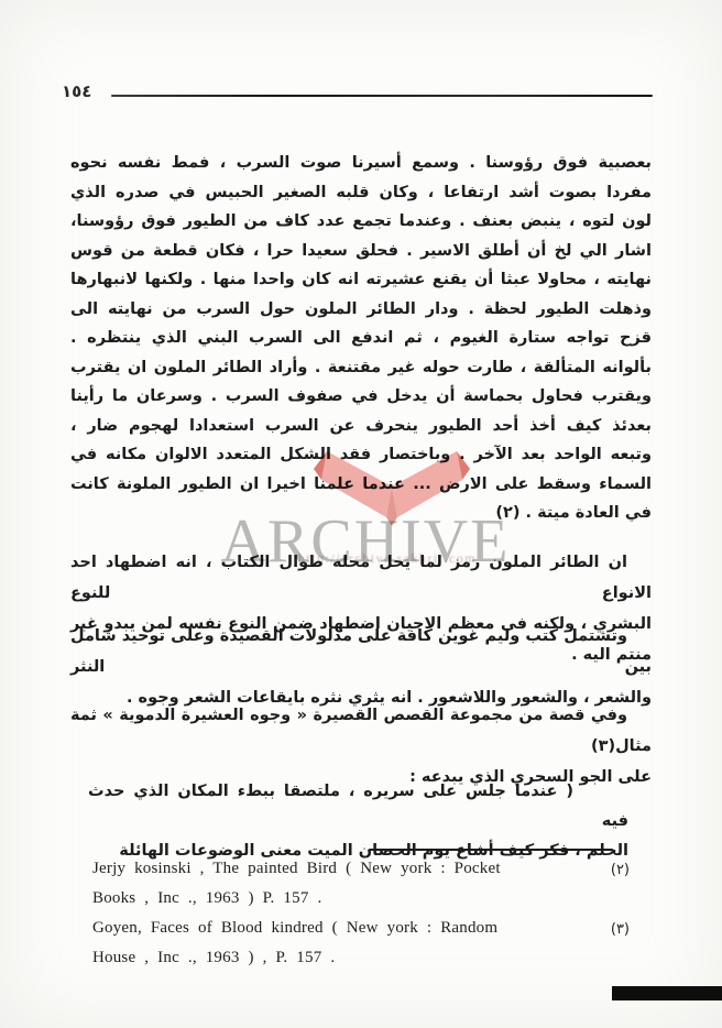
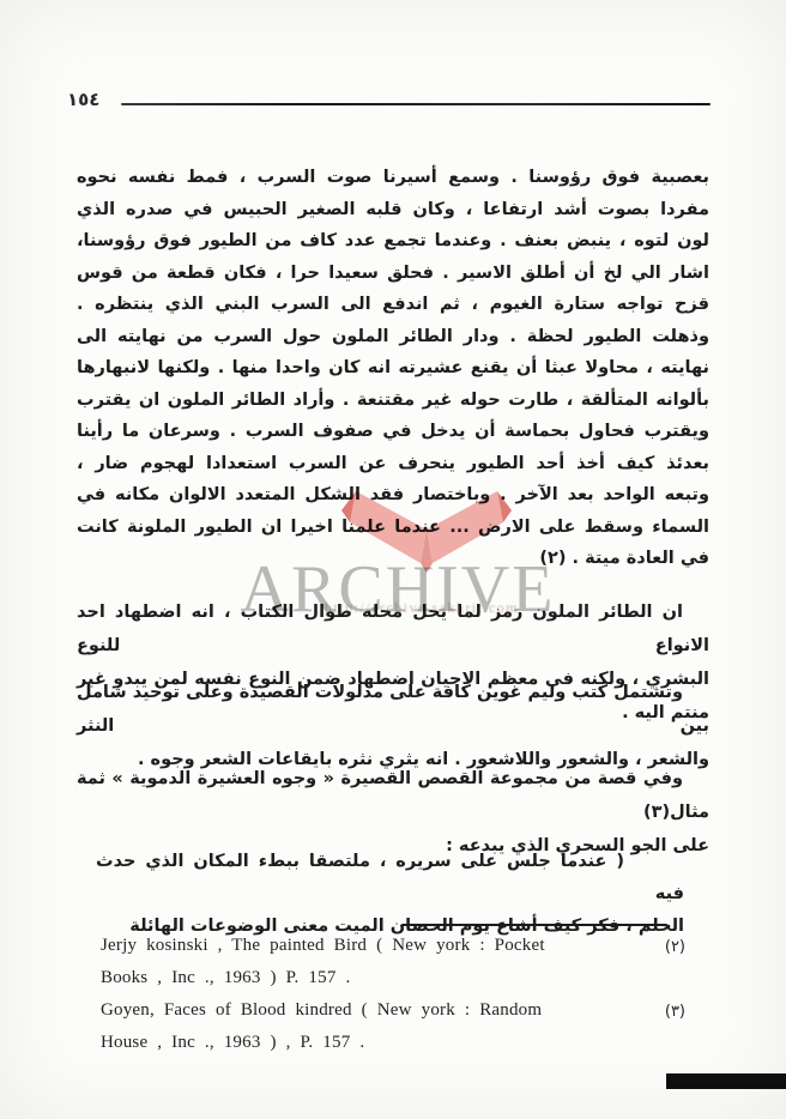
  ١٥٤
  بعصبية فوق رؤوسنا . وسمع أسيرنا صوت السرب ، فمط نفسه نحوه
  مفردا بصوت أشد ارتفاعا ، وكان قلبه الصغير الحبيس في صدره الذي
  لون لتوه ، ينبض بعنف . وعندما تجمع عدد كاف من الطيور فوق رؤوسنا،
  اشار الي لخ أن أطلق الاسير . فحلق سعيدا حرا ، فكان قطعة من قوس
- نهايته ، محاولا عبثا أن يقنع عشيرته انه كان واحدا منها . ولكنها لانبهارها
+ قزح تواجه ستارة الغيوم ، ثم اندفع الى السرب البني الذي ينتظره .
  وذهلت الطيور لحظة . ودار الطائر الملون حول السرب من نهايته الى
- قزح تواجه ستارة الغيوم ، ثم اندفع الى السرب البني الذي ينتظره .
+ نهايته ، محاولا عبثا أن يقنع عشيرته انه كان واحدا منها . ولكنها لانبهارها
  بألوانه المتألقة ، طارت حوله غير مقتنعة . وأراد الطائر الملون ان يقترب
  ويقترب فحاول بحماسة أن يدخل في صفوف السرب . وسرعان ما رأينا
  بعدئذ كيف أخذ أحد الطيور ينحرف عن السرب استعدادا لهجوم ضار ،
  وتبعه الواحد بعد الآخر . وباختصار فقدلشكل المتعدد الالوان مكانه في
  السماء وسقط على الارننا اخيرا ان الطيور الملونة كانت
  في العادة ميتة . (٢)
  ان الطائر الملون رمز لما يحل محله طوال الكتاب ، انه اضطهاد احد الانواع للنوع
  البشري ، ولكنه في معظم الاحيان اضطهاد ضمن النوع نفسه لمن يبدو غير منتم اليه .
  وتشتمل كتب وليم غوين كافة على مدلولات القصيدة وعلى توحيد شامل بين النثر
  والشعر ، والشعور واللاشعور . انه يثري نثره بايقاعات الشعر وجوه .
  وفي قصة من مجموعة القصص القصيرة « وجوه العشيرة الدموية » ثمة مثال(٣)
  على الجو السحري الذي يبدعه :
  ( عندما جلس على سريره ، ملتصقا ببطء المكان الذي حدث فيه
  الحلم ، فكر كيف أشاع يوم الحصان الميت معنى الوضوعات الهائلة
  ARCHIVE
  http://archive.sakhrit.com
  Jerjy kosinski , The painted Bird ( New york : Pocket
  (٢)
  Books , Inc ., 1963 ) P. 157 .
  Goyen, Faces of Blood kindred ( New york : Random
  (٣)
  House , Inc ., 1963 ) , P. 157 .
